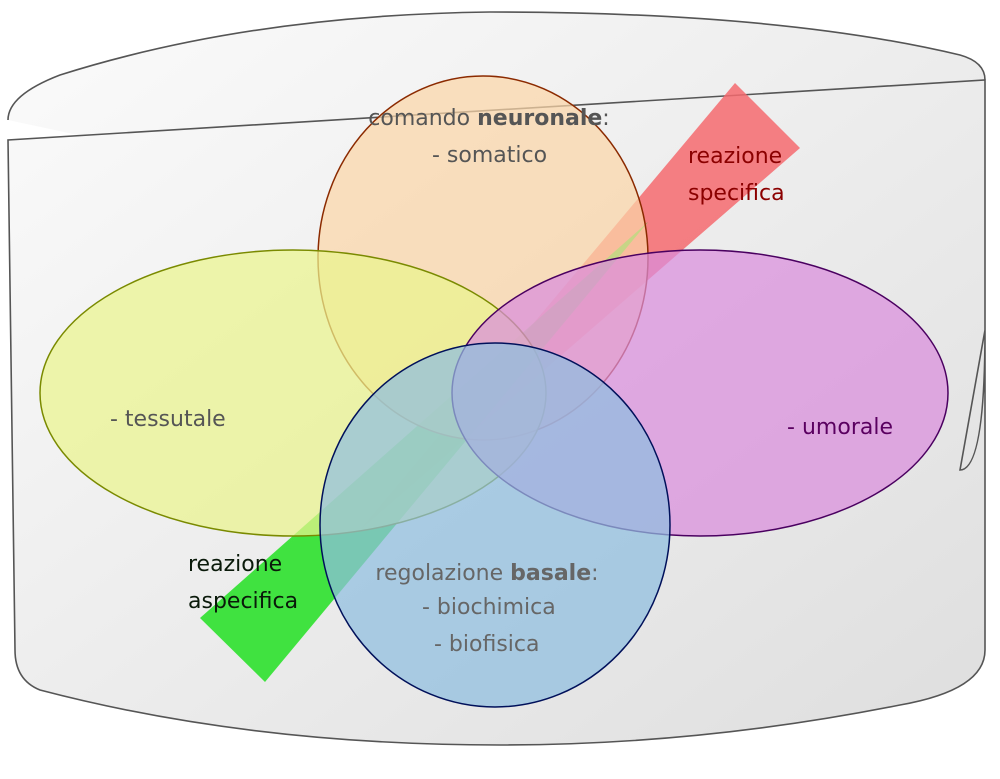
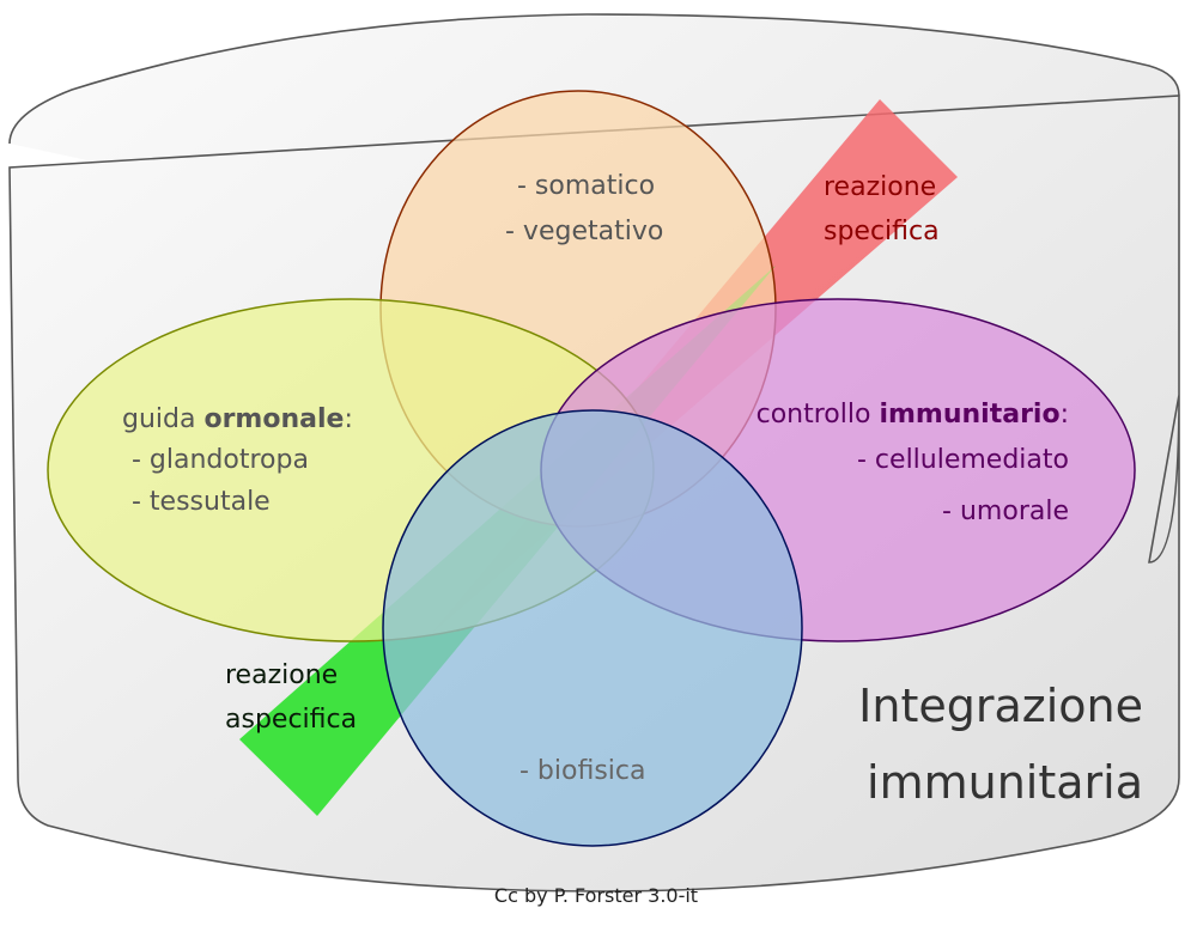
- comando neuronale:
  - somatico
+ - vegetativo
+ guida ormonale:
+ - glandotropa
  - tessutale
+ controllo immunitario:
+ - cellulemediato
  - umorale
- regolazione basale:
- - biochimica
  - biofisica
  reazione
  specifica
  reazione
  aspecifica
+ Integrazione
+ immunitaria
+ Cc by P. Forster 3.0-it
